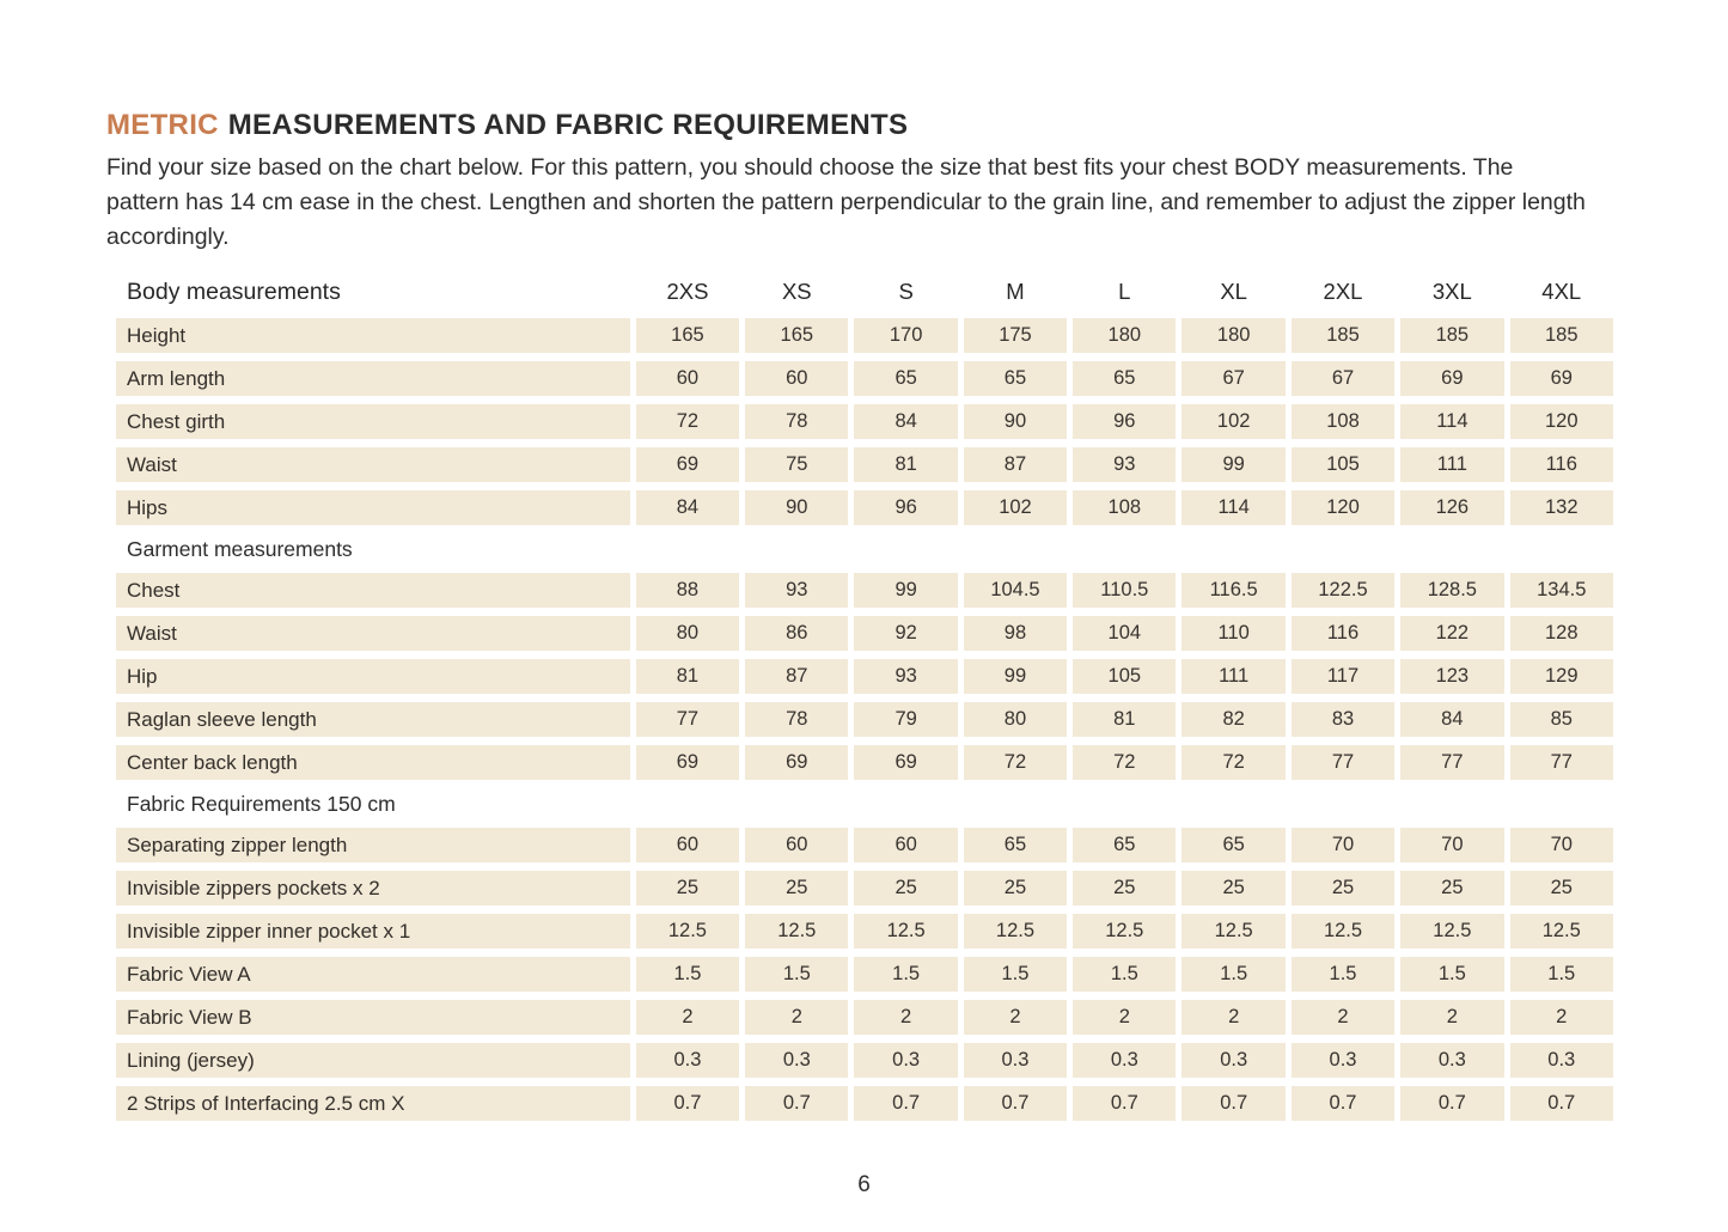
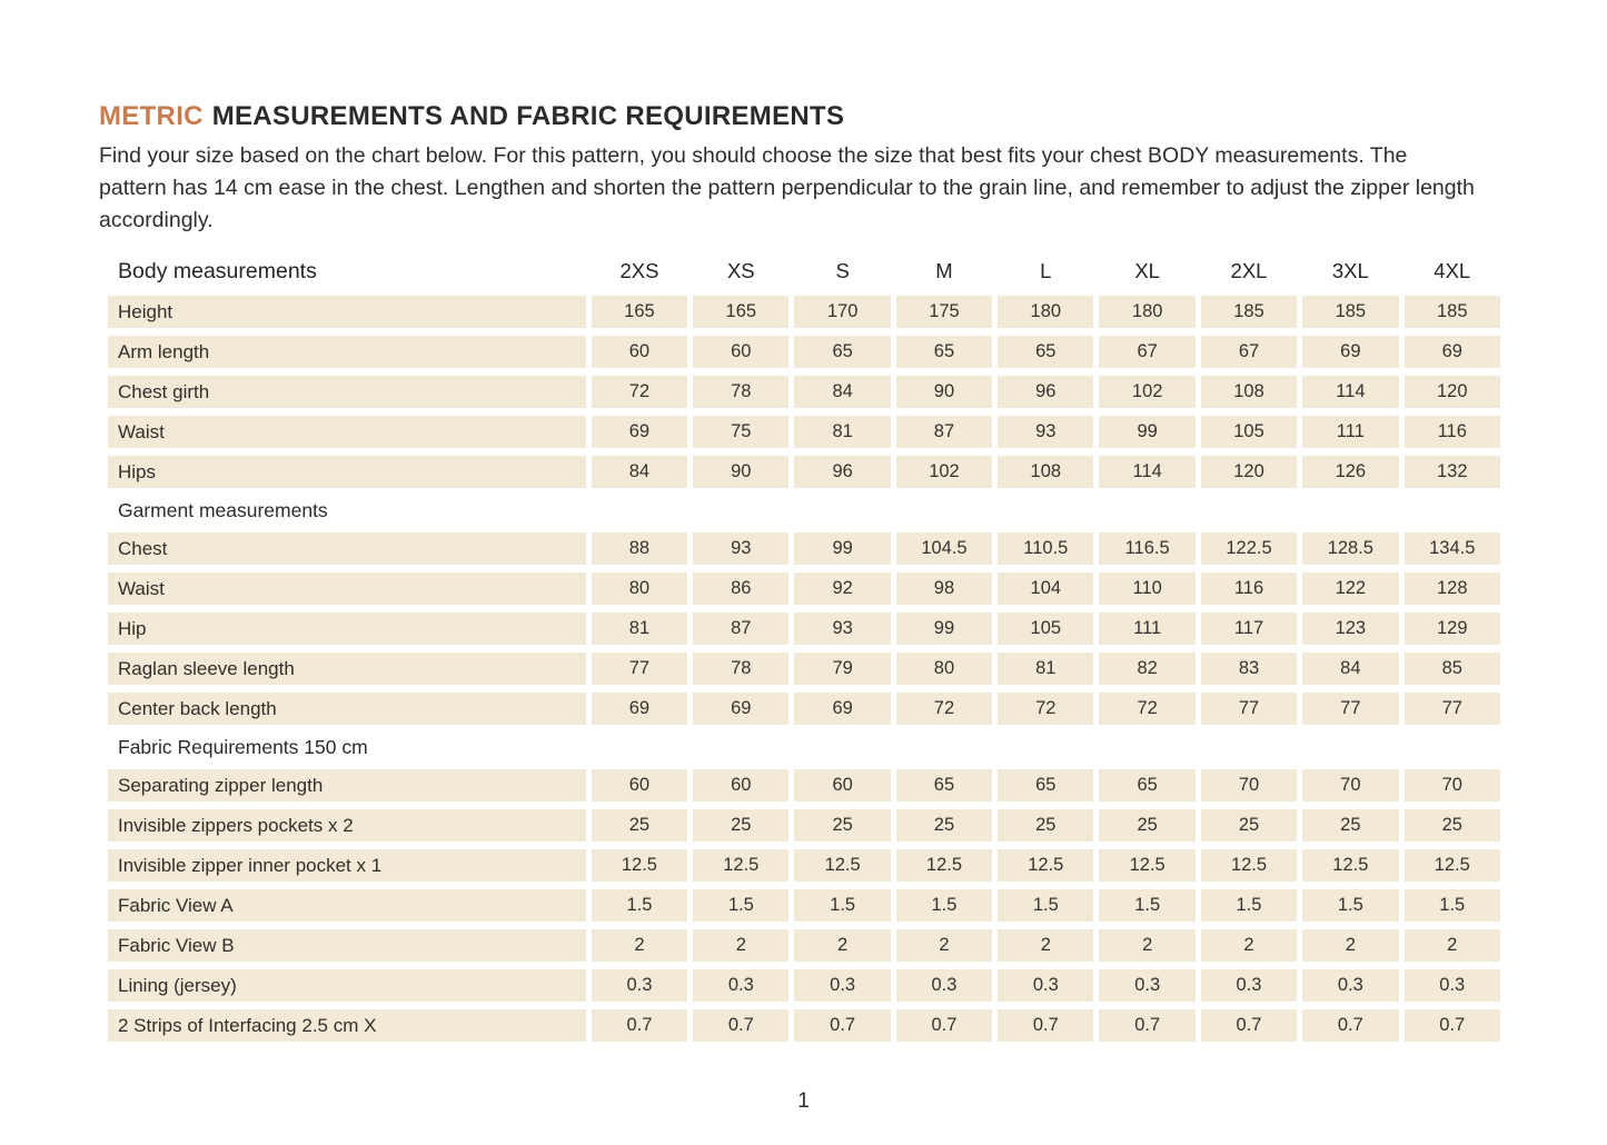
  METRIC MEASUREMENTS AND FABRIC REQUIREMENTS
  Find your size based on the chart below. For this pattern, you should choose the size that best fits your chest BODY measurements. The pattern has 14 cm ease in the chest. Lengthen and shorten the pattern perpendicular to the grain line, and remember to adjust the zipper length accordingly.
  Body measurements	2XS	XS	S	M	L	XL	2XL	3XL	4XL
  Height	165	165	170	175	180	180	185	185	185
  Arm length	60	60	65	65	65	67	67	69	69
  Chest girth	72	78	84	90	96	102	108	114	120
  Waist	69	75	81	87	93	99	105	111	116
  Hips	84	90	96	102	108	114	120	126	132
  Garment measurements
  Chest	88	93	99	104.5	110.5	116.5	122.5	128.5	134.5
  Waist	80	86	92	98	104	110	116	122	128
  Hip	81	87	93	99	105	111	117	123	129
  Raglan sleeve length	77	78	79	80	81	82	83	84	85
  Center back length	69	69	69	72	72	72	77	77	77
  Fabric Requirements 150 cm
  Separating zipper length	60	60	60	65	65	65	70	70	70
  Invisible zippers pockets x 2	25	25	25	25	25	25	25	25	25
  Invisible zipper inner pocket x 1	12.5	12.5	12.5	12.5	12.5	12.5	12.5	12.5	12.5
  Fabric View A	1.5	1.5	1.5	1.5	1.5	1.5	1.5	1.5	1.5
  Fabric View B	2	2	2	2	2	2	2	2	2
  Lining (jersey)	0.3	0.3	0.3	0.3	0.3	0.3	0.3	0.3	0.3
  2 Strips of Interfacing 2.5 cm X	0.7	0.7	0.7	0.7	0.7	0.7	0.7	0.7	0.7
- 6
+ 1
